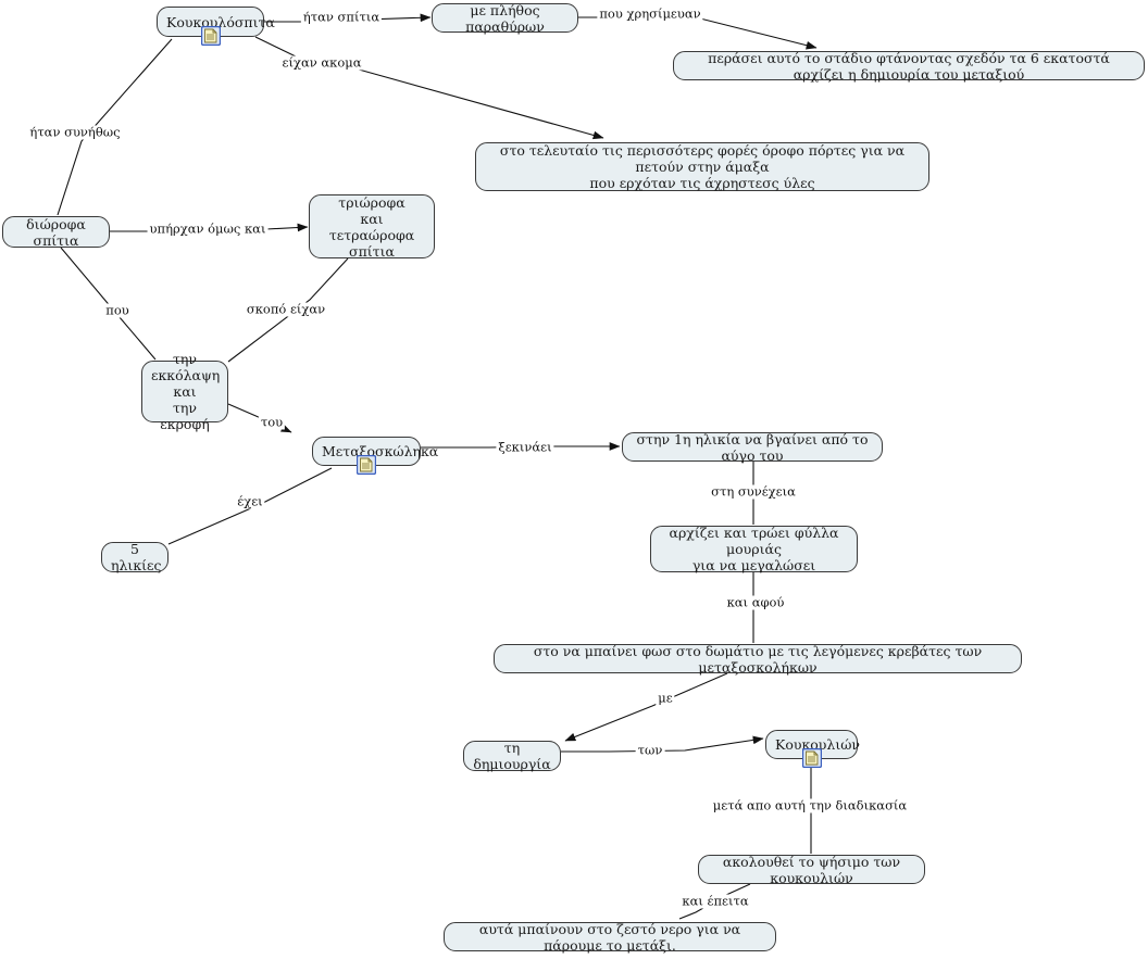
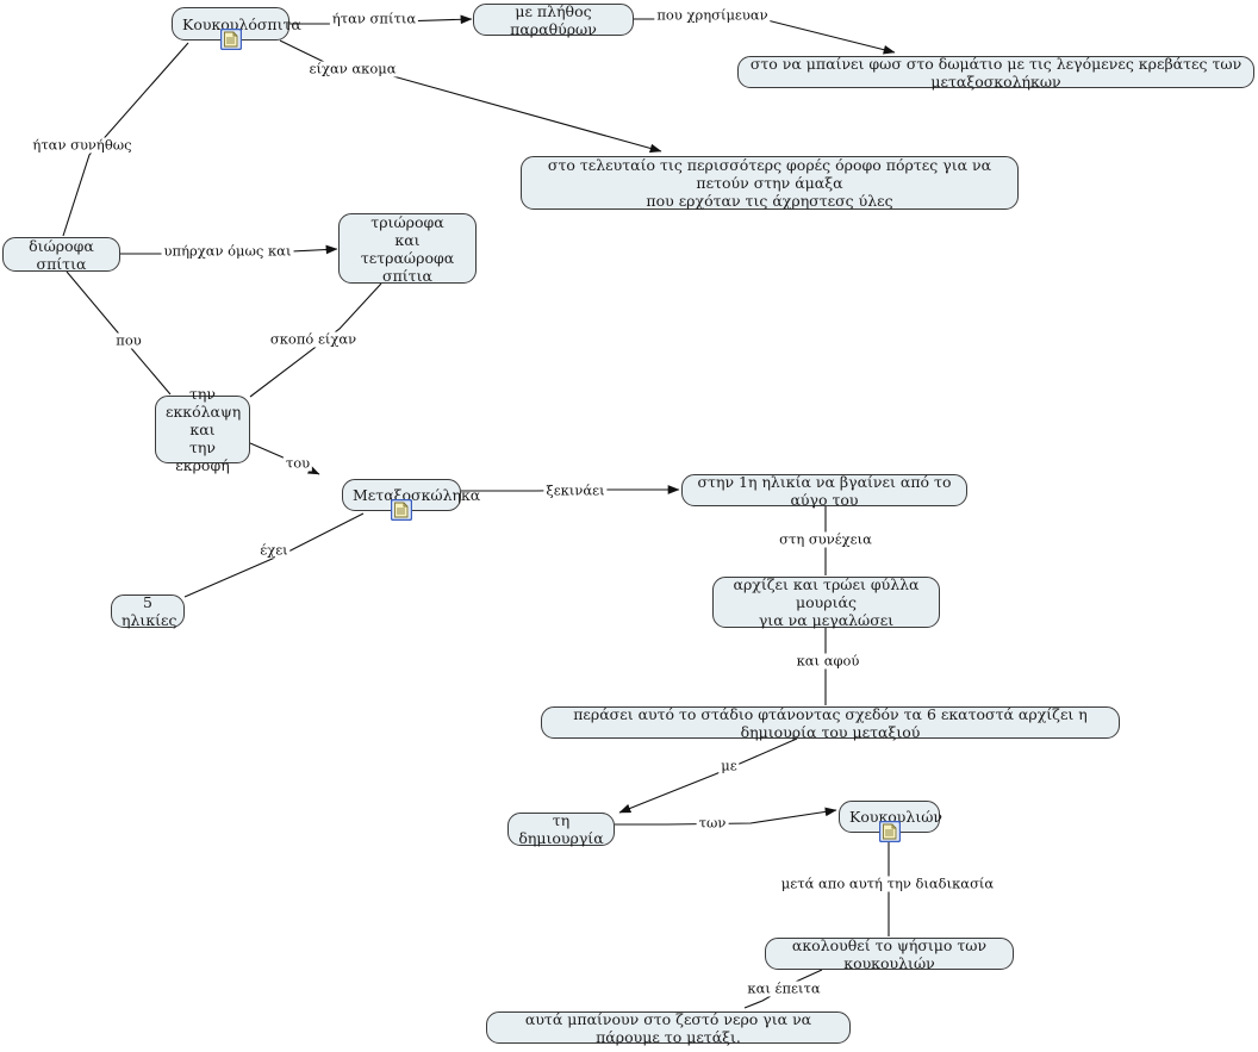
  Κουκουλόσπιτα
  με πλήθος παραθύρων
- περάσει αυτό το στάδιο φτάνοντας σχεδόν τα 6 εκατοστά αρχίζει η δημιουρία του μεταξιού
+ στο να μπαίνει φωσ στο δωμάτιο με τις λεγόμενες κρεβάτες των μεταξοσκολήκων
  στο τελευταίο τις περισσότερς φορές όροφο πόρτες για να πετούν στην άμαξα
  που ερχόταν τις άχρηστεσς ύλες
  διώροφα σπίτια
  τριώροφα
  και
  τετραώροφα σπίτια
  την εκκόλαψη
  και
  την εκροφή
  Μεταξοσκώληκα
  5 ηλικίες
  στην 1η ηλικία να βγαίνει από το αύγο του
  αρχίζει και τρώει φύλλα μουριάς
  για να μεγαλώσει
- στο να μπαίνει φωσ στο δωμάτιο με τις λεγόμενες κρεβάτες των μεταξοσκολήκων
+ περάσει αυτό το στάδιο φτάνοντας σχεδόν τα 6 εκατοστά αρχίζει η δημιουρία του μεταξιού
  τη δημιουργία
  Κουκουλιών
  ακολουθεί το ψήσιμο των κουκουλιών
  αυτά μπαίνουν στο ζεστό νερο για να πάρουμε το μετάξι.
  ήταν σπίτια
  που χρησίμευαν
  είχαν ακομα
  ήταν συνήθως
  υπήρχαν όμως και
  που
  σκοπό είχαν
  του
  ξεκινάει
  στη συνέχεια
  έχει
  και αφού
  με
  των
  μετά απο αυτή την διαδικασία
  και έπειτα
